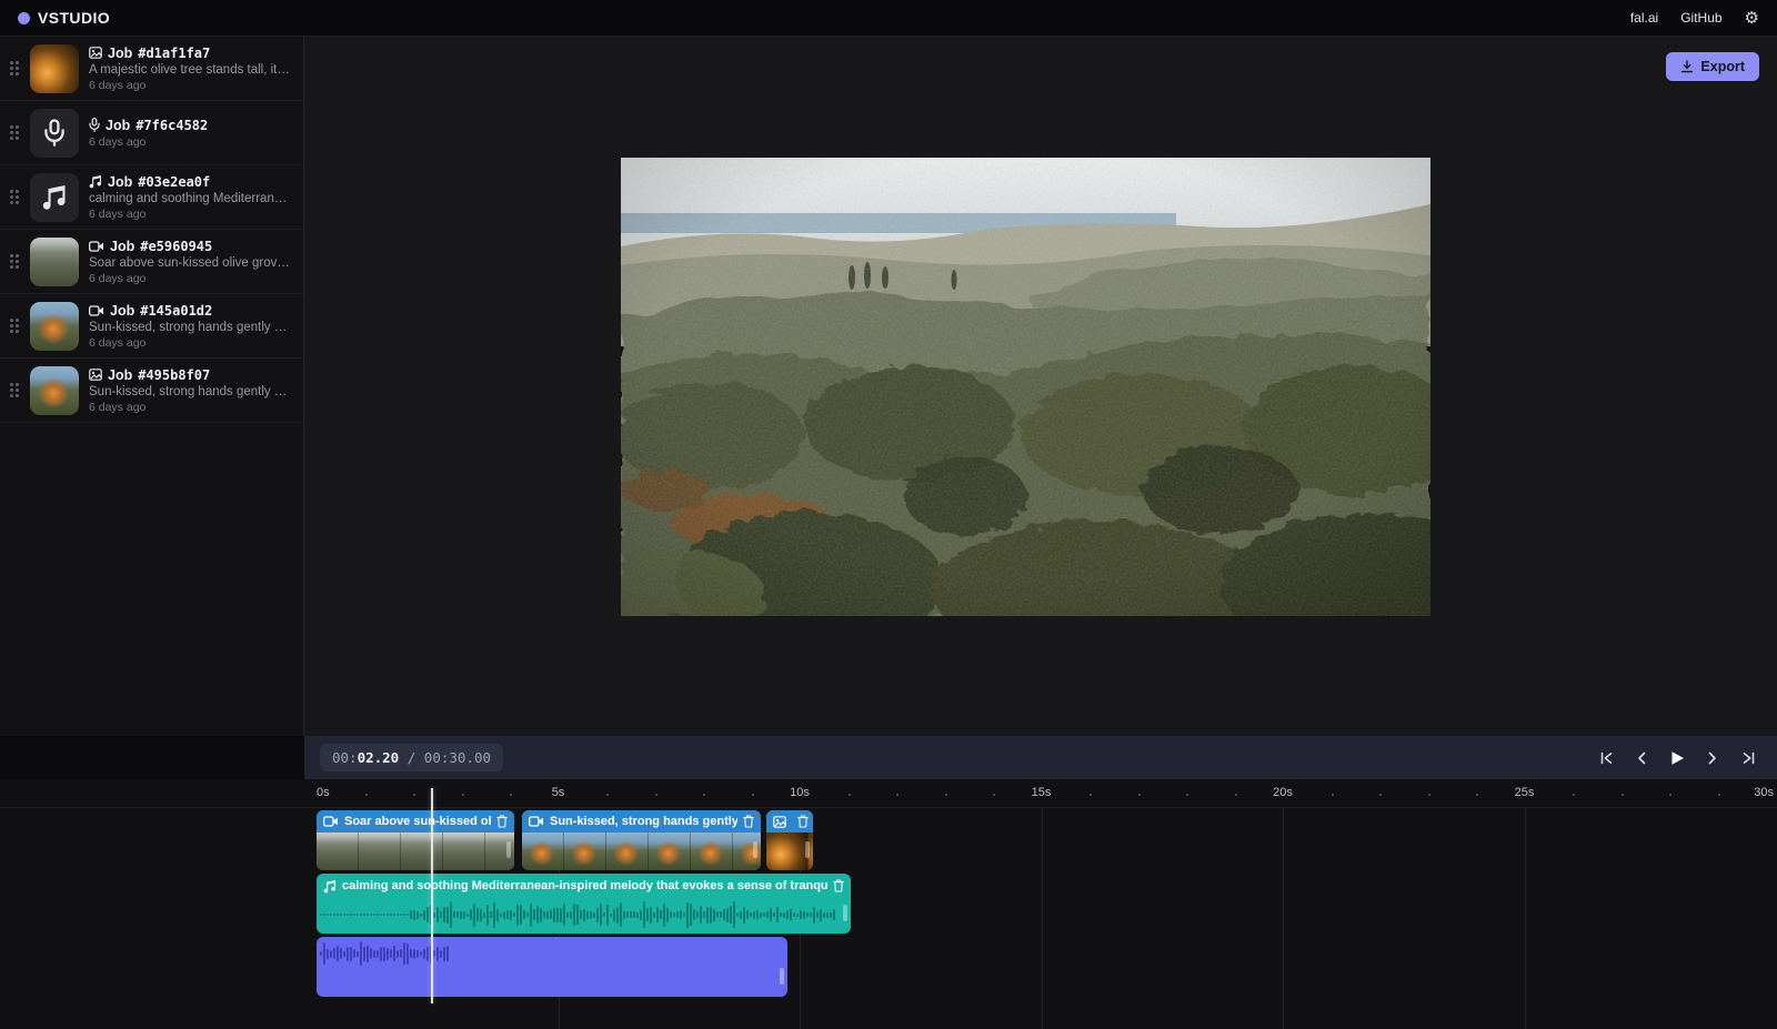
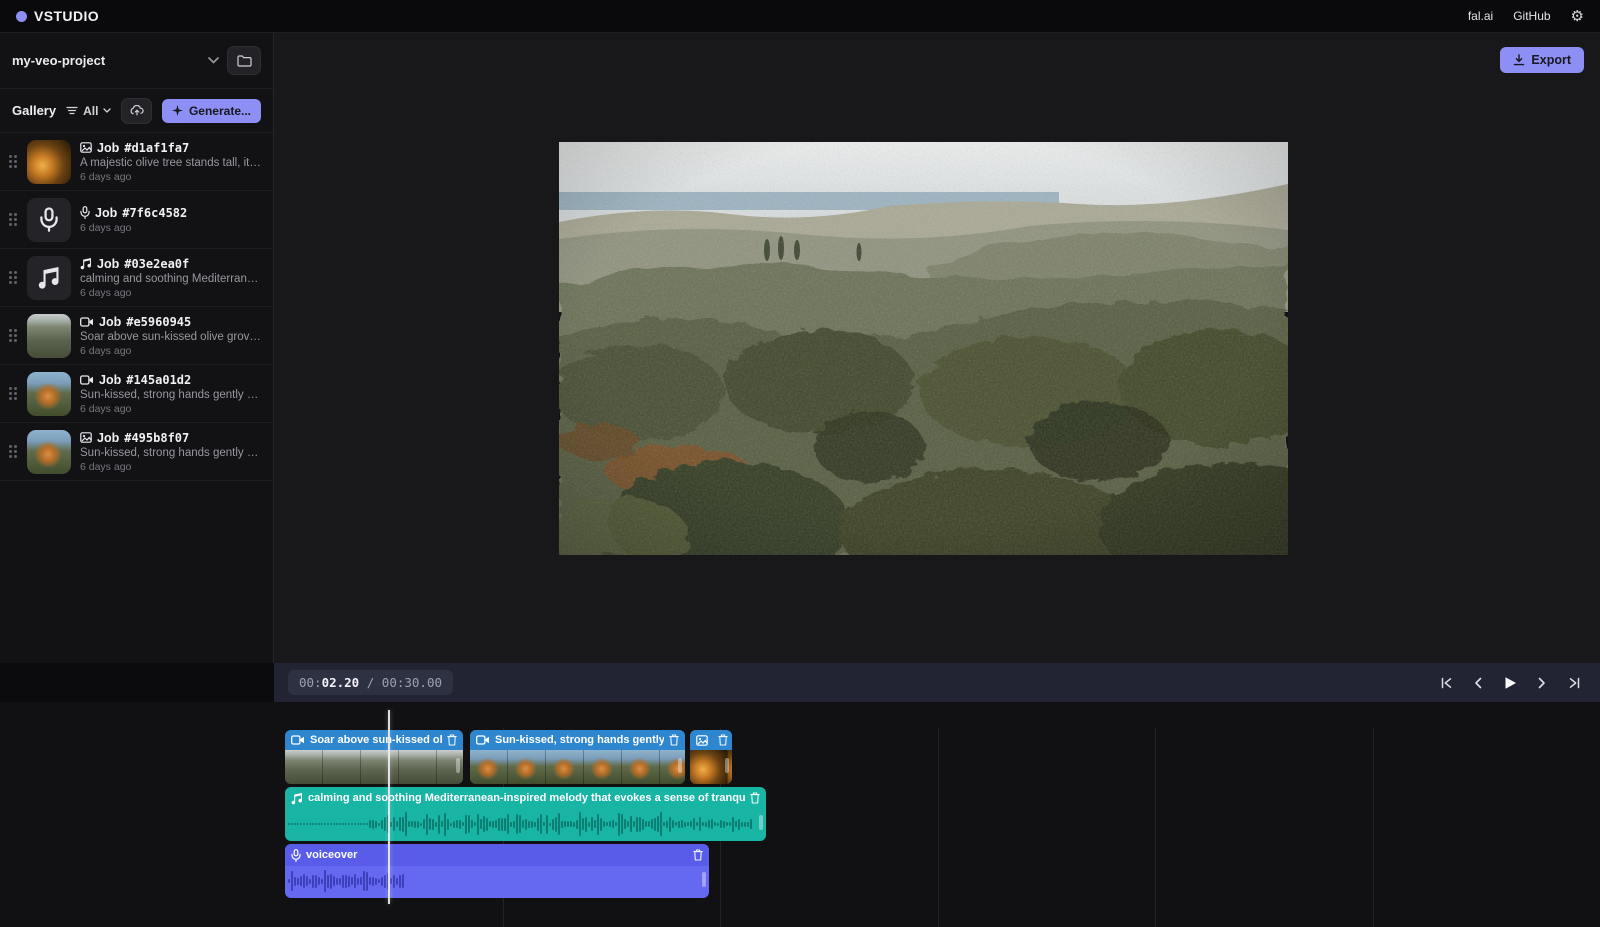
  VSTUDIO
  fal.ai
  GitHub
  ⚙
+ my-veo-project
+ Gallery
+ All
+ Generate...
  Job
  #d1af1fa7
  A majestic olive tree stands tall, its…
  6 days ago
  Job
  #7f6c4582
  6 days ago
  Job
  #03e2ea0f
  calming and soothing Mediterranean
  6 days ago
  Job
  #e5960945
  Soar above sun-kissed olive groves
  6 days ago
  Job
  #145a01d2
  Sun-kissed, strong hands gently plu
  6 days ago
  Job
  #495b8f07
  Sun-kissed, strong hands gently plu
  6 days ago
  Export
  00:02.20 / 00:30.00
- 0s
- 5s
- 10s
- 15s
- 20s
- 25s
- 30s
  Soar above su-kissed ol
  Sun-kissed, strong hands gently
  calming and soothing Mediterranean-inspired melody that evokes a sense of tranqu
+ voiceover
